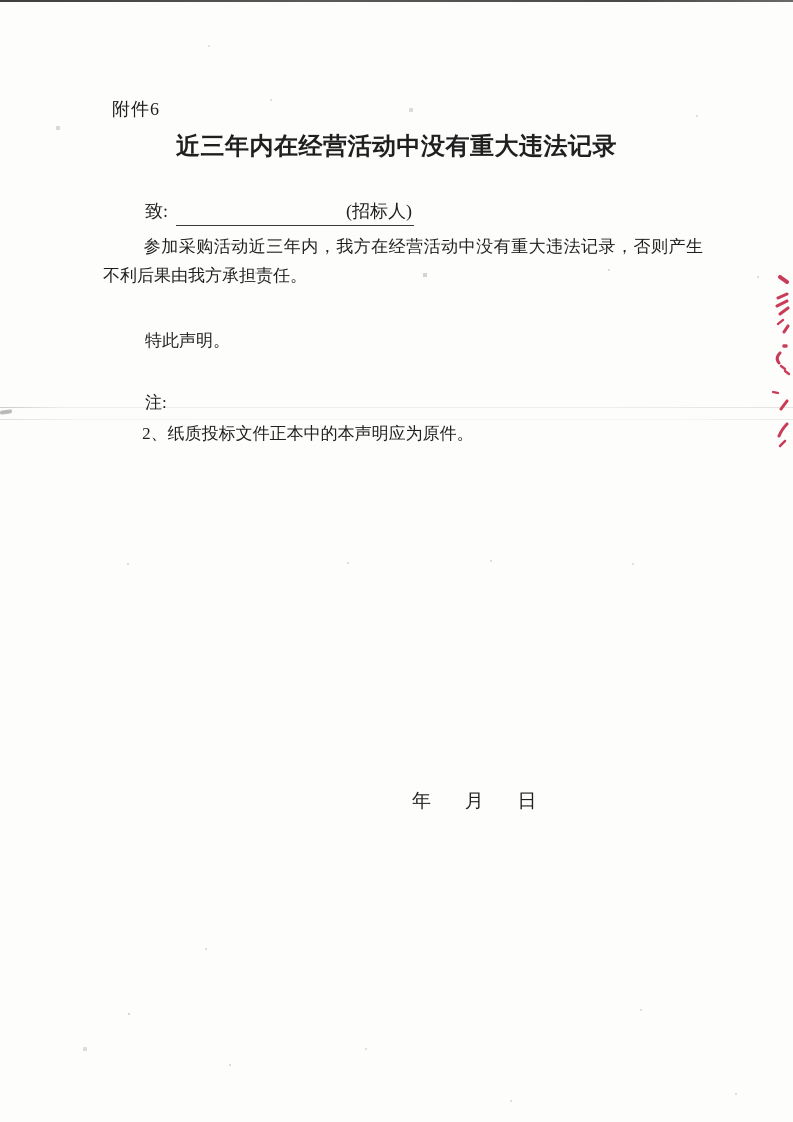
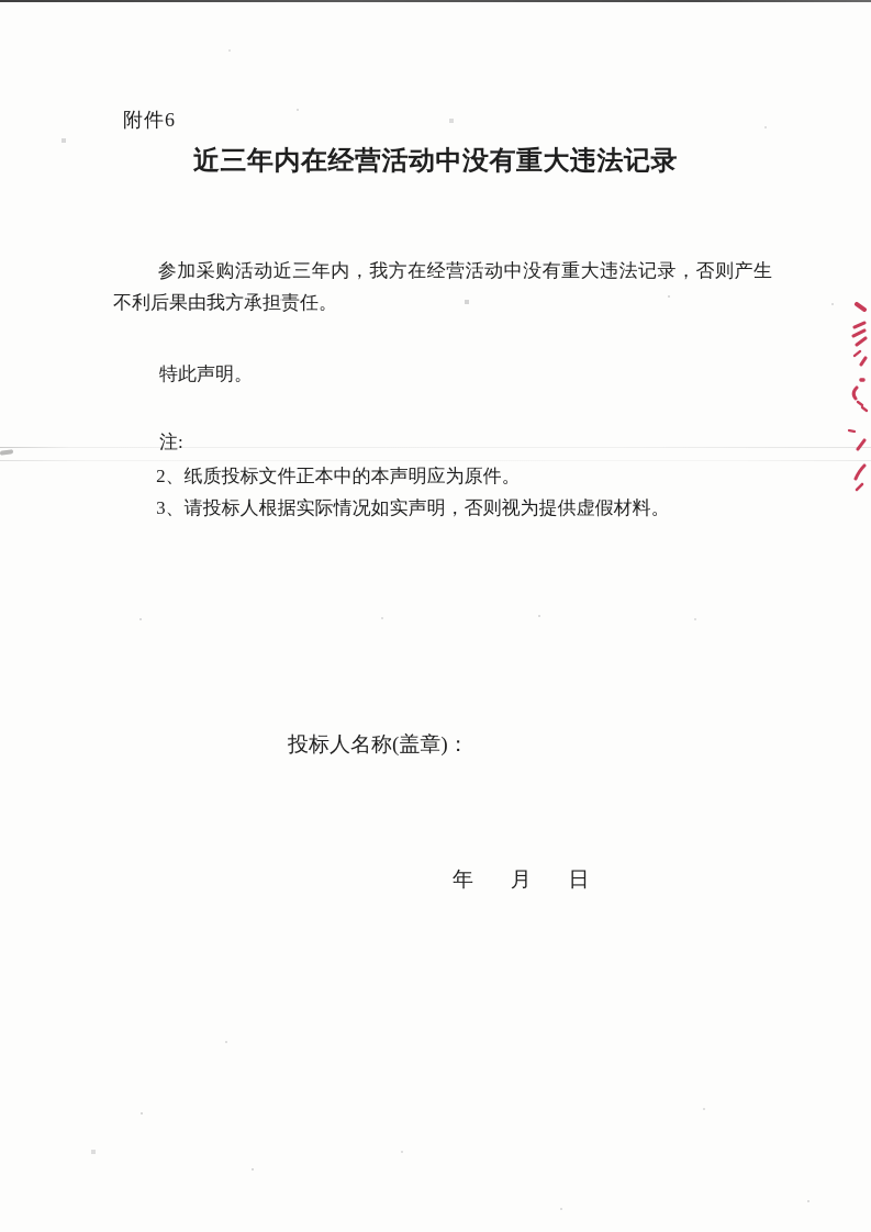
  附件6
  近三年内在经营活动中没有重大违法记录
- 致: (招标人)
  参加采购活动近三年内，我方在经营活动中没有重大违法记录，否则产生不利后果由我方承担责任。
  特此声明。
  注:
  2、纸质投标文件正本中的本声明应为原件。
+ 3、请投标人根据实际情况如实声明，否则视为提供虚假材料。
+ 投标人名称(盖章)：
  年 月 日
